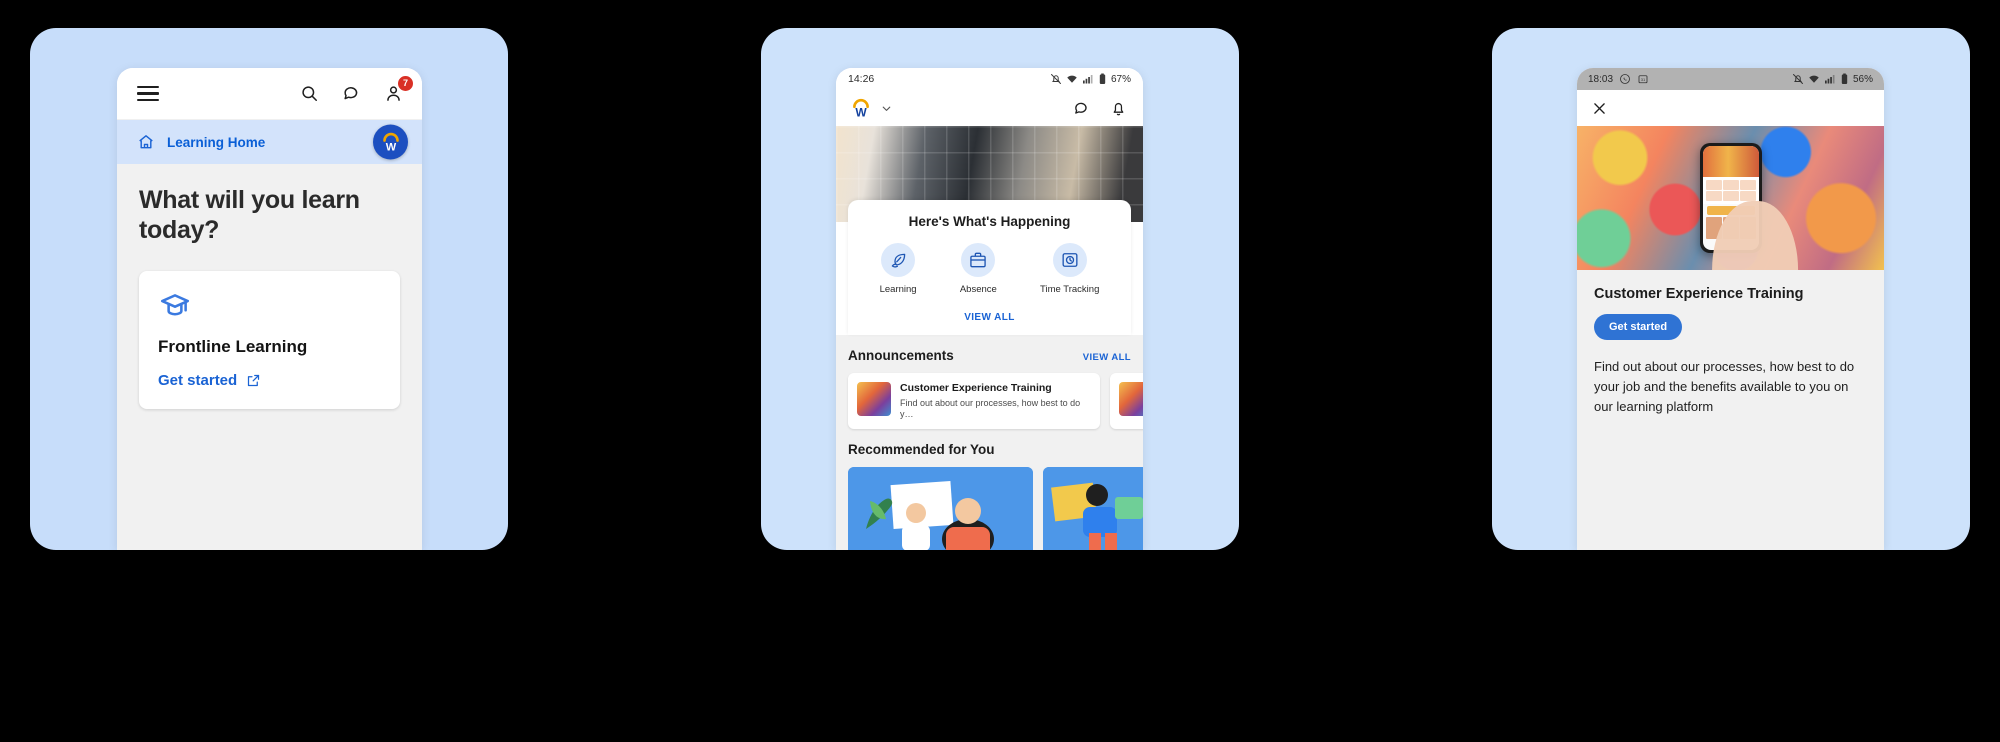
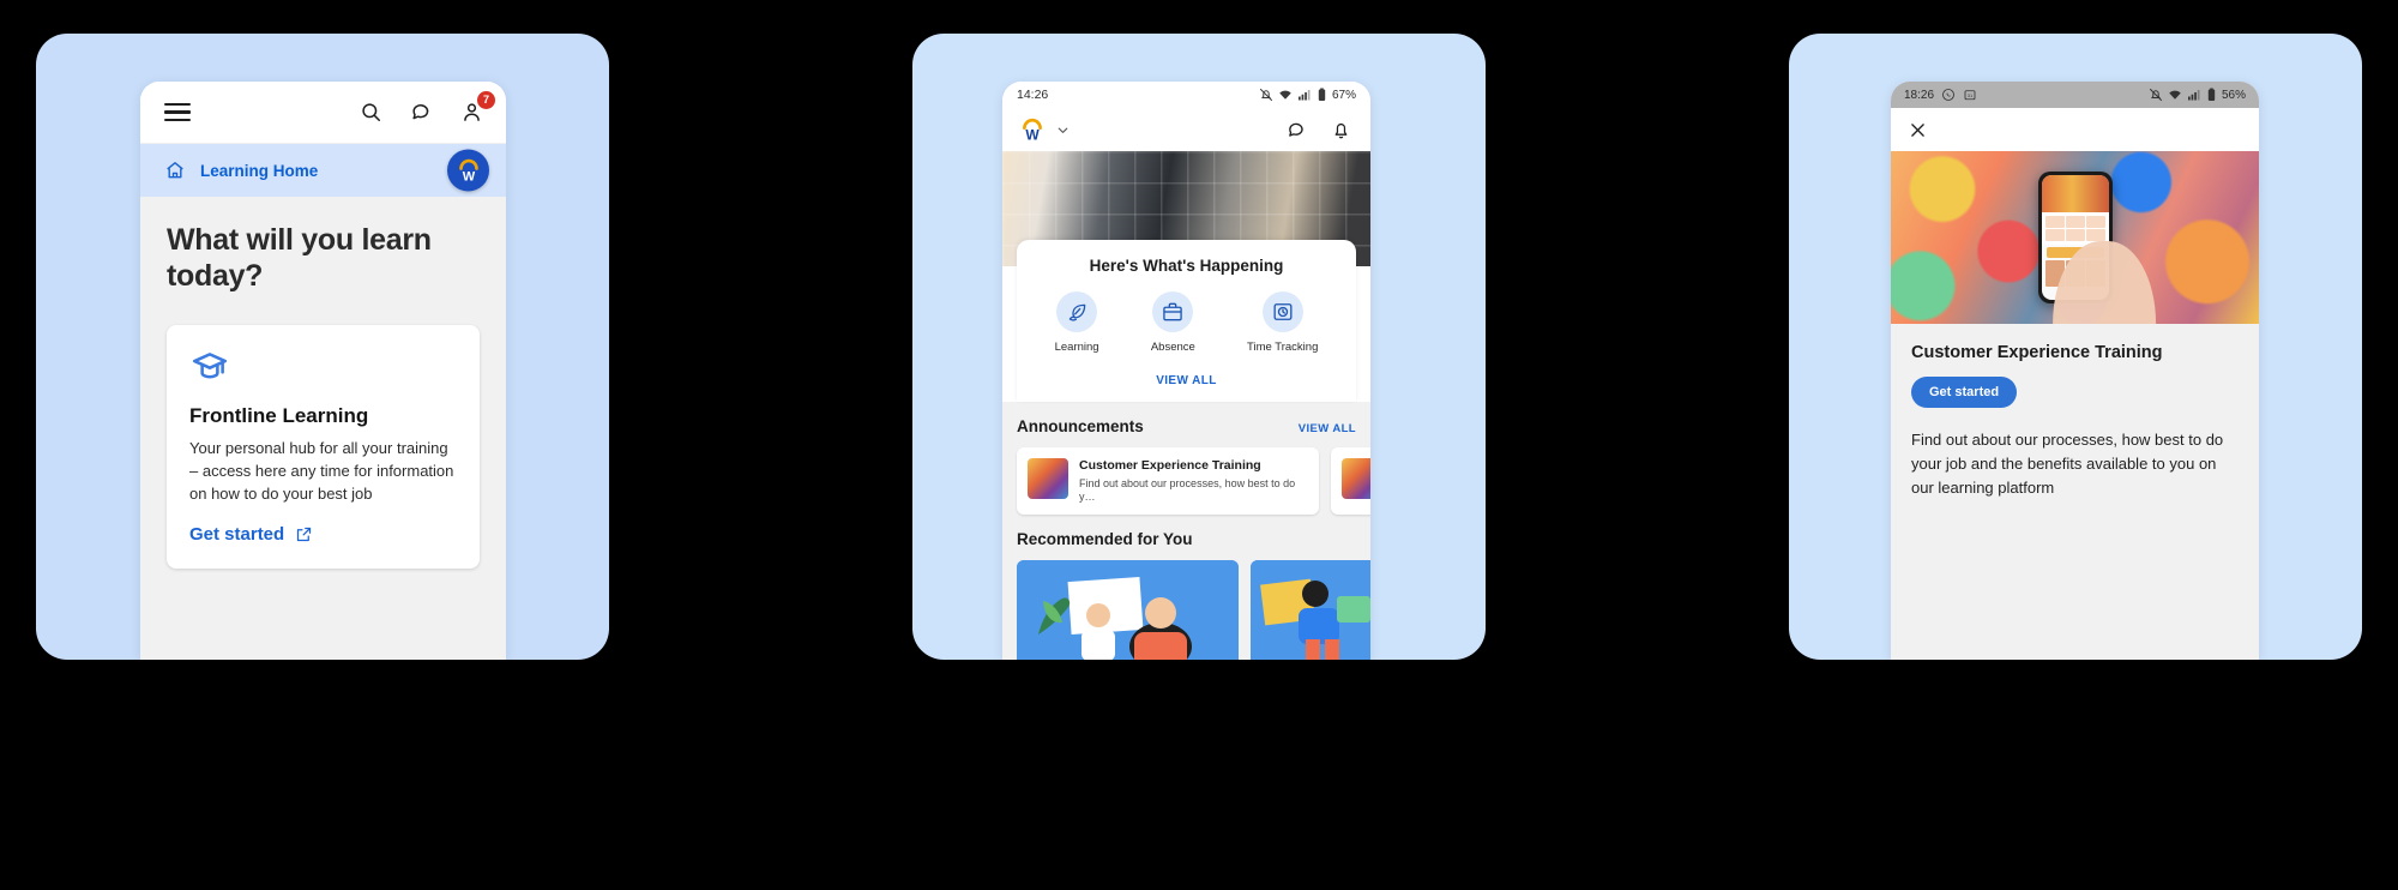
  7
  Learning Home
  W
  What will you learn today?
  Frontline Learning
+ Your personal hub for all your training – access here any time for information on how to do your best job
  Get started
  14:26
  67%
  W
  Here's What's Happening
  Learning
  Absence
  Time Tracking
  VIEW ALL
  Announcements
  VIEW ALL
  Customer Experience Training
  Find out about our processes, how best to do y…
  Recommended for You
- 18:03
+ 18:26
  56%
  Customer Experience Training
  Get started
  Find out about our processes, how best to do your job and the benefits available to you on our learning platform
